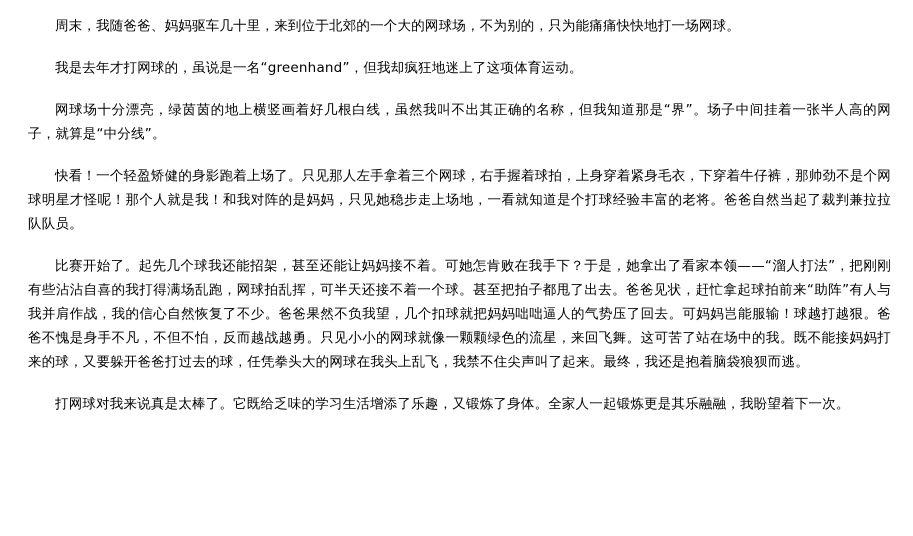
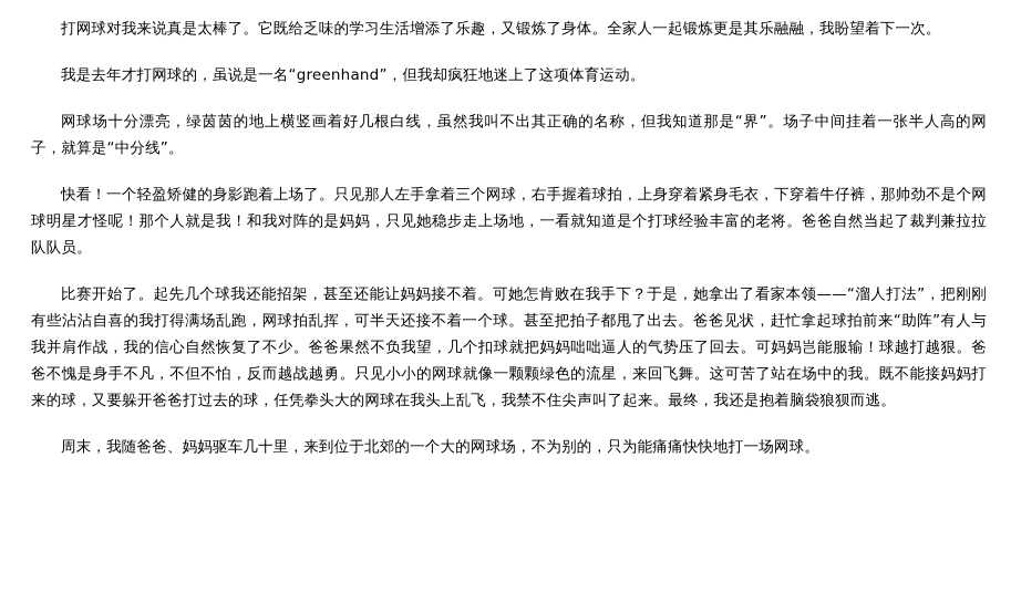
- 周末，我随爸爸、妈妈驱车几十里，来到位于北郊的一个大的网球场，不为别的，只为能痛痛快快地打一场网球。
+ 打网球对我来说真是太棒了。它既给乏味的学习生活增添了乐趣，又锻炼了身体。全家人一起锻炼更是其乐融融，我盼望着下一次。
  我是去年才打网球的，虽说是一名“greenhand”，但我却疯狂地迷上了这项体育运动。
  网球场十分漂亮，绿茵茵的地上横竖画着好几根白线，虽然我叫不出其正确的名称，但我知道那是“界”。场子中间挂着一张半人高的网子，就算是“中分线”。
  快看！一个轻盈矫健的身影跑着上场了。只见那人左手拿着三个网球，右手握着球拍，上身穿着紧身毛衣，下穿着牛仔裤，那帅劲不是个网球明星才怪呢！那个人就是我！和我对阵的是妈妈，只见她稳步走上场地，一看就知道是个打球经验丰富的老将。爸爸自然当起了裁判兼拉拉队队员。
  比赛开始了。起先几个球我还能招架，甚至还能让妈妈接不着。可她怎肯败在我手下？于是，她拿出了看家本领——“溜人打法”，把刚刚有些沾沾自喜的我打得满场乱跑，网球拍乱挥，可半天还接不着一个球。甚至把拍子都甩了出去。爸爸见状，赶忙拿起球拍前来“助阵”有人与我并肩作战，我的信心自然恢复了不少。爸爸果然不负我望，几个扣球就把妈妈咄咄逼人的气势压了回去。可妈妈岂能服输！球越打越狠。爸爸不愧是身手不凡，不但不怕，反而越战越勇。只见小小的网球就像一颗颗绿色的流星，来回飞舞。这可苦了站在场中的我。既不能接妈妈打来的球，又要躲开爸爸打过去的球，任凭拳头大的网球在我头上乱飞，我禁不住尖声叫了起来。最终，我还是抱着脑袋狼狈而逃。
- 打网球对我来说真是太棒了。它既给乏味的学习生活增添了乐趣，又锻炼了身体。全家人一起锻炼更是其乐融融，我盼望着下一次。
+ 周末，我随爸爸、妈妈驱车几十里，来到位于北郊的一个大的网球场，不为别的，只为能痛痛快快地打一场网球。
